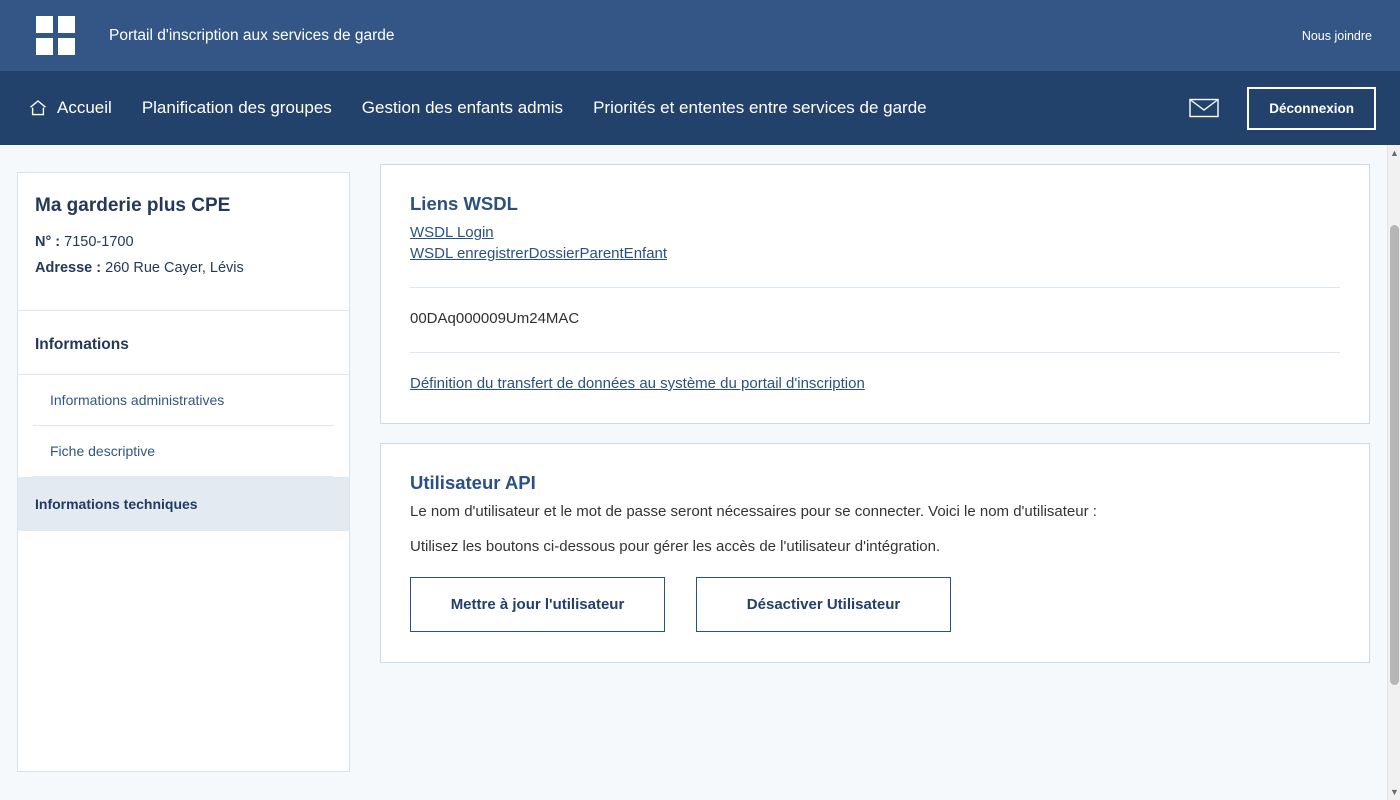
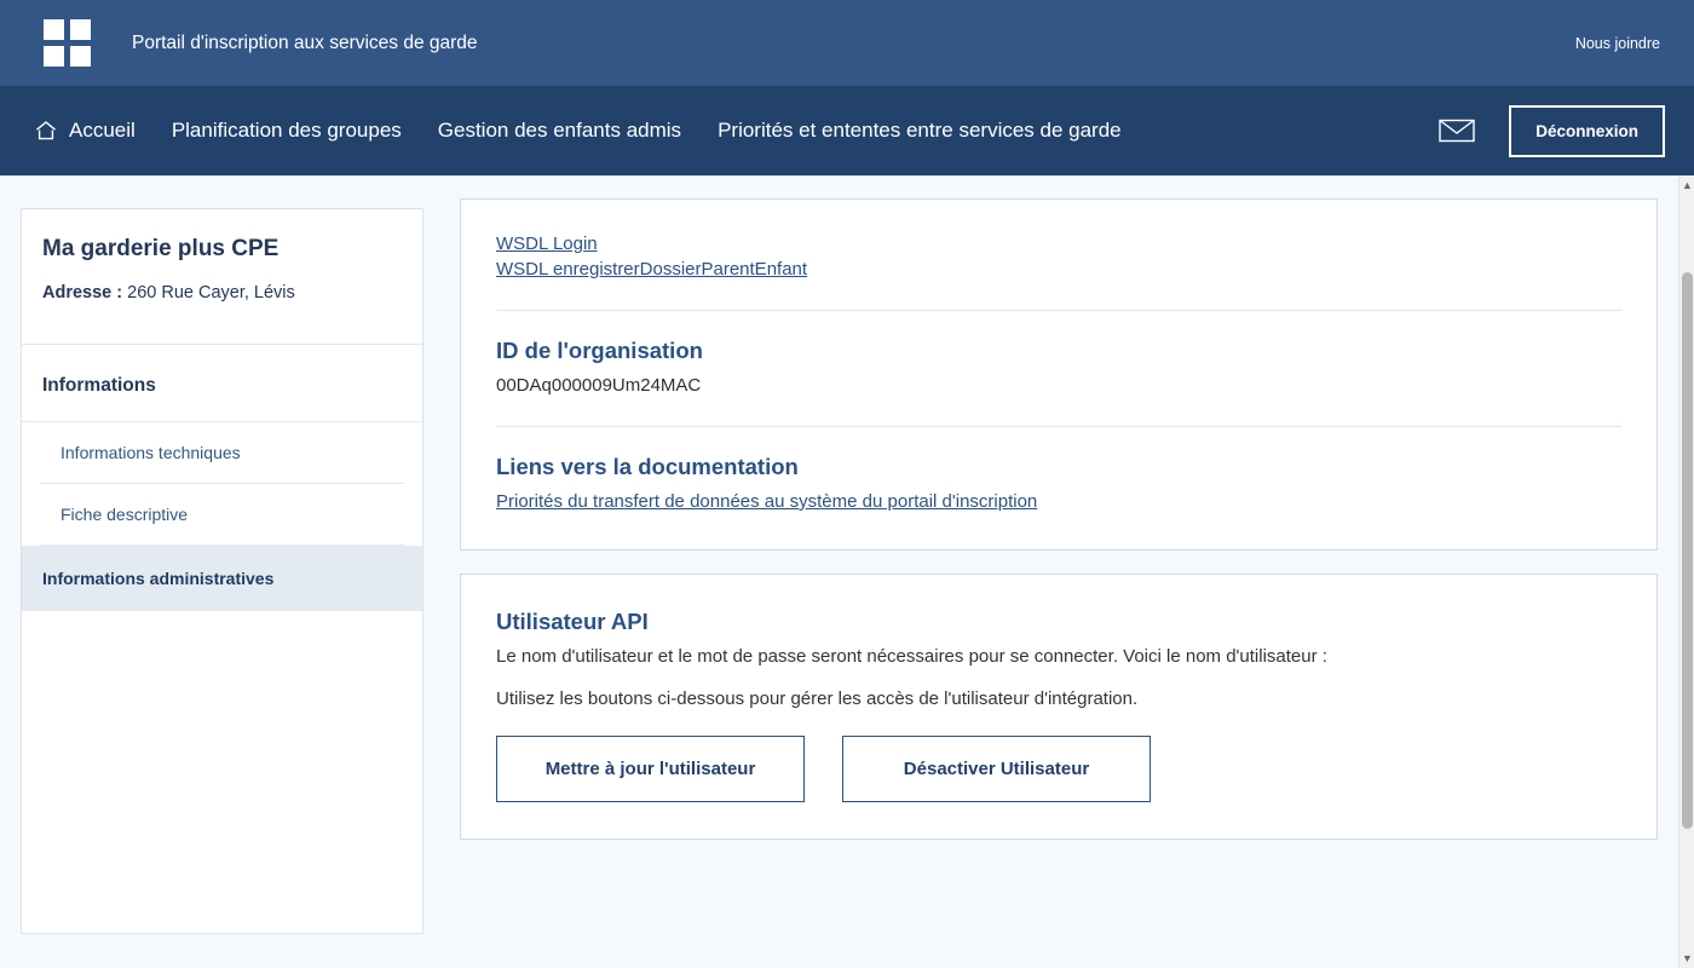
  Portail d'inscription aux services de garde
  Nous joindre
  Accueil
  Planification des groupes
  Gestion des enfants admis
  Priorités et ententes entre services de garde
  Déconnexion
  Ma garderie plus CPE
- N° : 7150-1700
  Adresse : 260 Rue Cayer, Lévis
  Informations
- Informations administratives
+ Informations techniques
  Fiche descriptive
- Informations techniques
+ Informations administratives
- Liens WSDL
  WSDL Login
  WSDL enregistrerDossierParentEnfant
+ ID de l'organisation
  00DAq000009Um24MAC
+ Liens vers la documentation
- Définition du transfert de données au système du portail d'inscription
+ Priorités du transfert de données au système du portail d'inscription
  Utilisateur API
  Le nom d'utilisateur et le mot de passe seront nécessaires pour se connecter. Voici le nom d'utilisateur :
  Utilisez les boutons ci-dessous pour gérer les accès de l'utilisateur d'intégration.
  Mettre à jour l'utilisateur
  Désactiver Utilisateur
  ▲
  ▼
